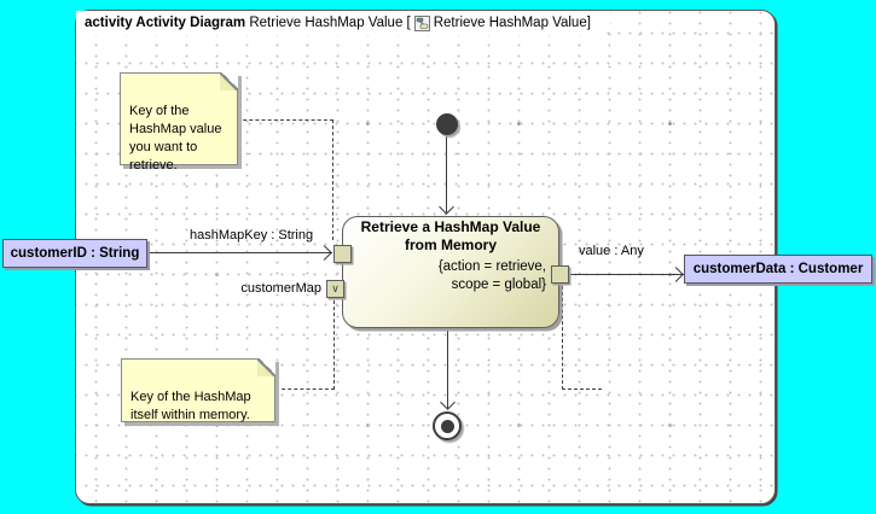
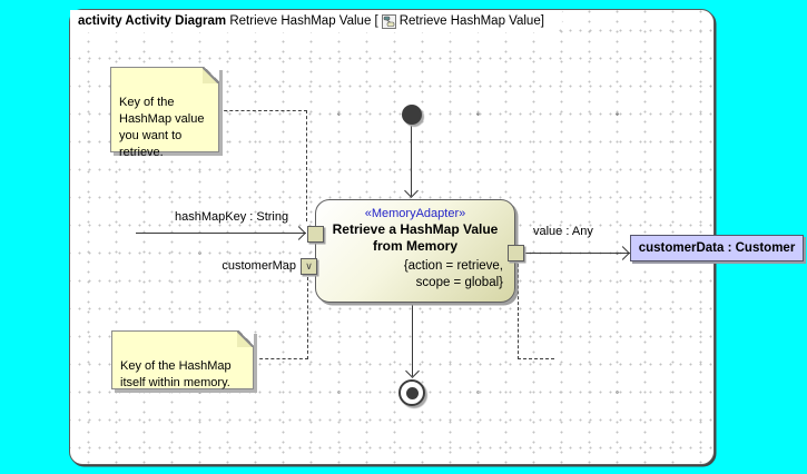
  activity Activity Diagram
  Retrieve HashMap Value [
  Retrieve HashMap Value
  ]
  Key of the
  HashMap value
  you want to
  retrieve.
  Key of the HashMap
  itself within memory.
+ «MemoryAdapter»
  Retrieve a HashMap Value
  from Memory
  {action = retrieve,
  scope = global}
  ∨
- customerID : String
  hashMapKey : String
  customerMap
  value : Any
  customerData : Customer
